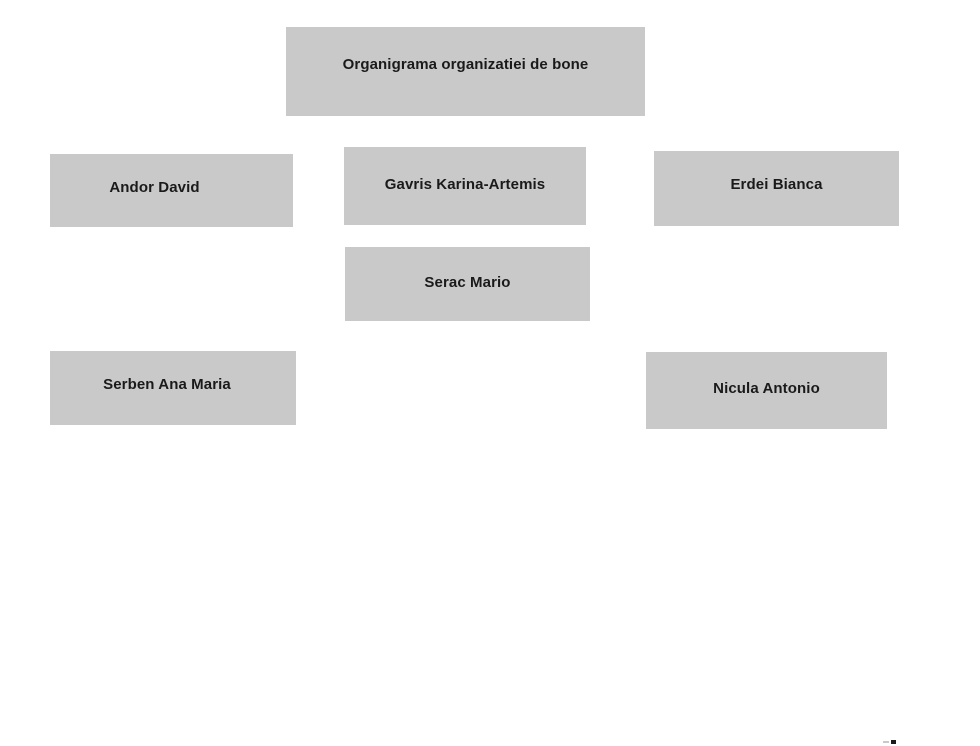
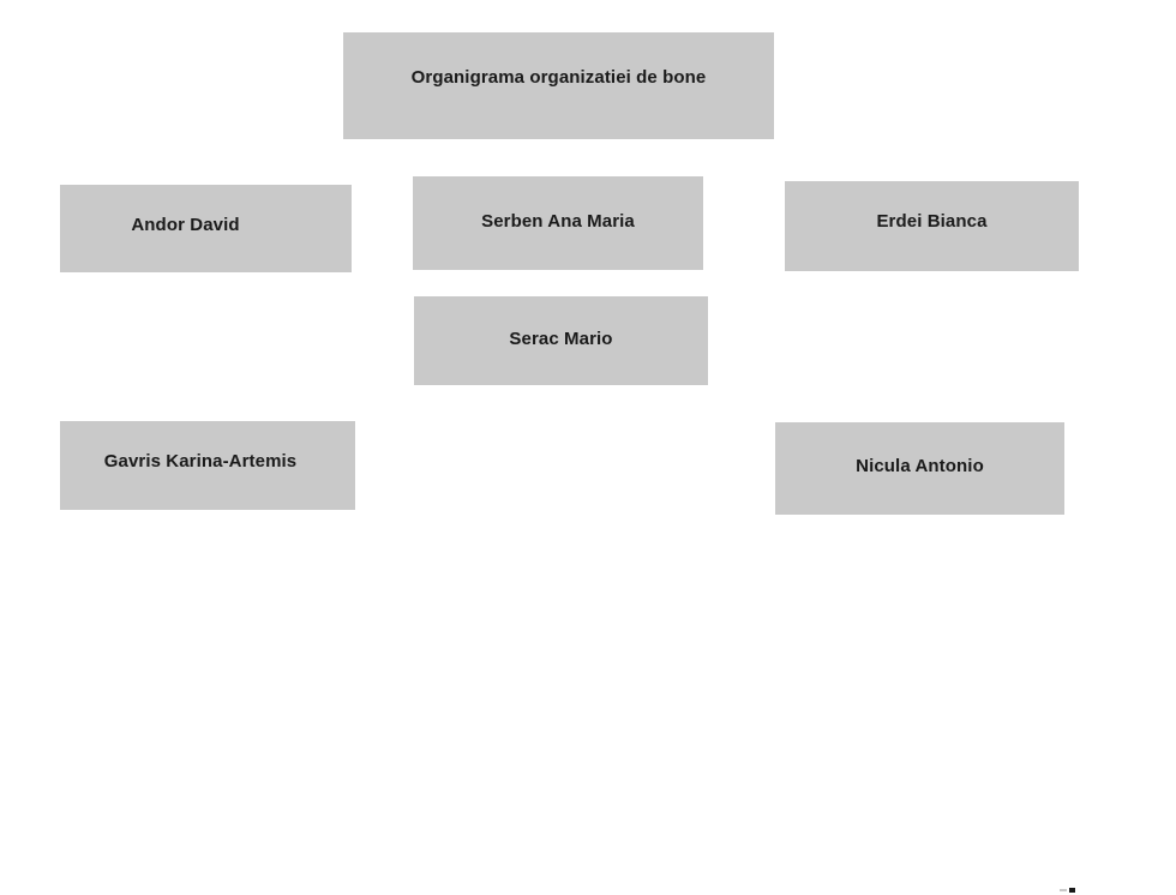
  Organigrama organizatiei de bone
  Andor David
- Gavris Karina-Artemis
+ Serben Ana Maria
  Erdei Bianca
  Serac Mario
- Serben Ana Maria
+ Gavris Karina-Artemis
  Nicula Antonio
